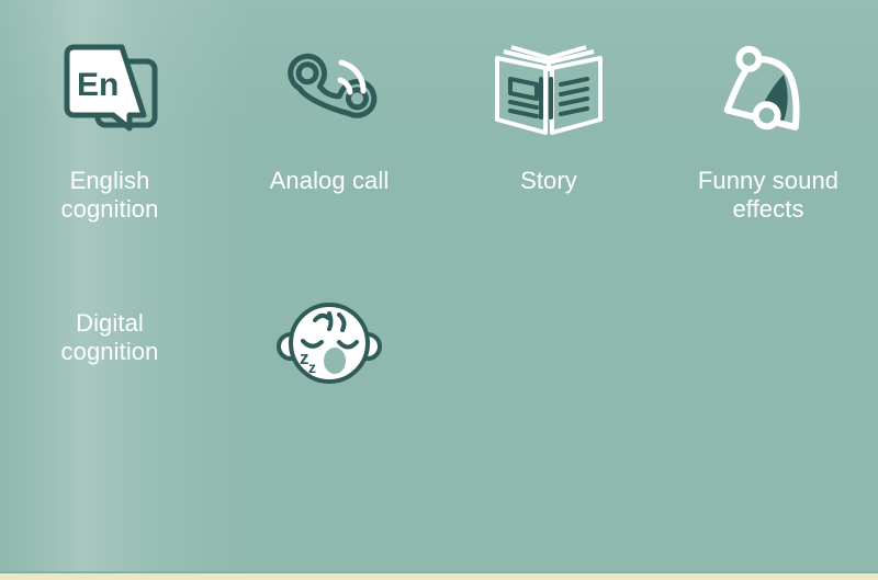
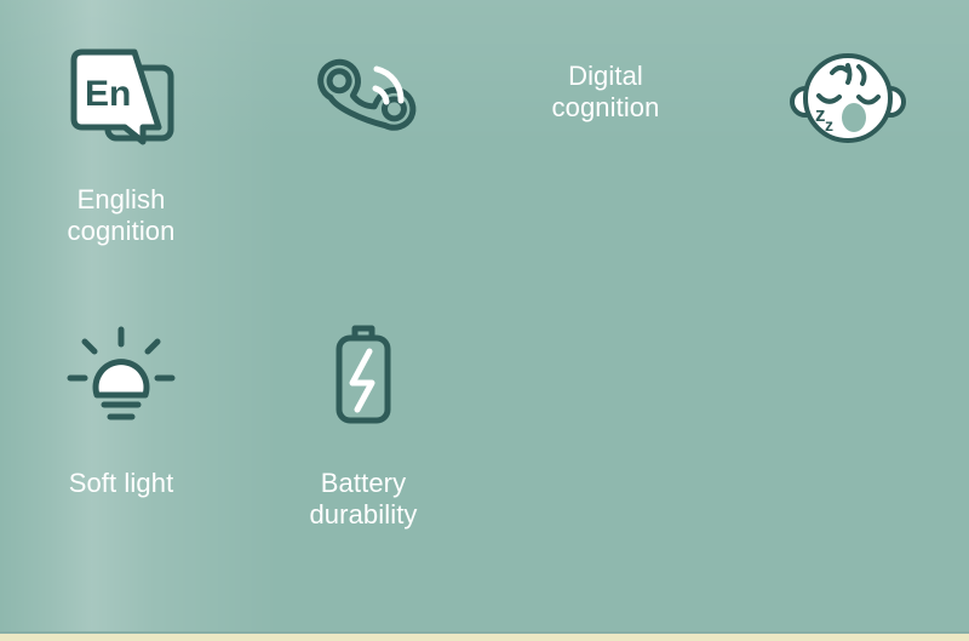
  En
  English
  cognition
- Analog call
- Story
- Funny sound
- effects
  Digital
  cognition
  z
  z
+ Soft light
+ Battery
+ durability
